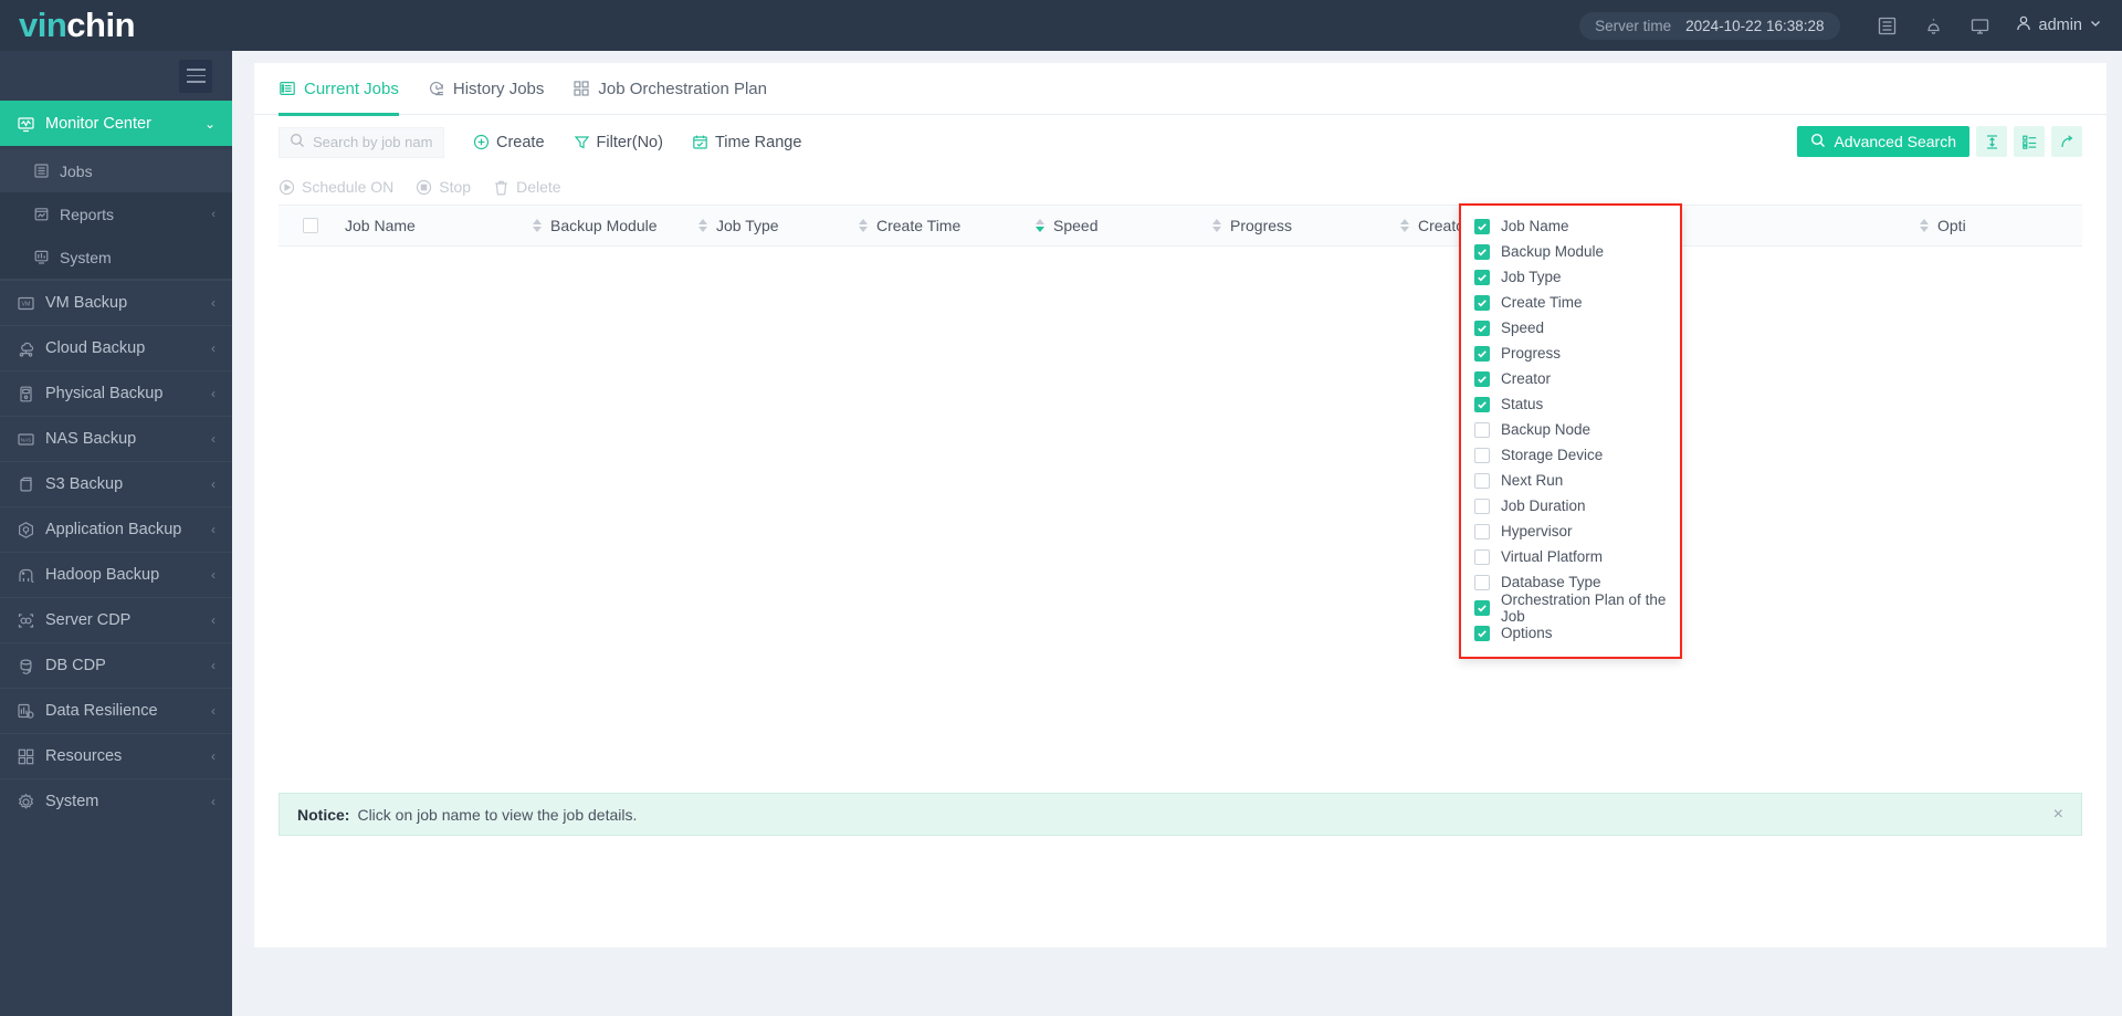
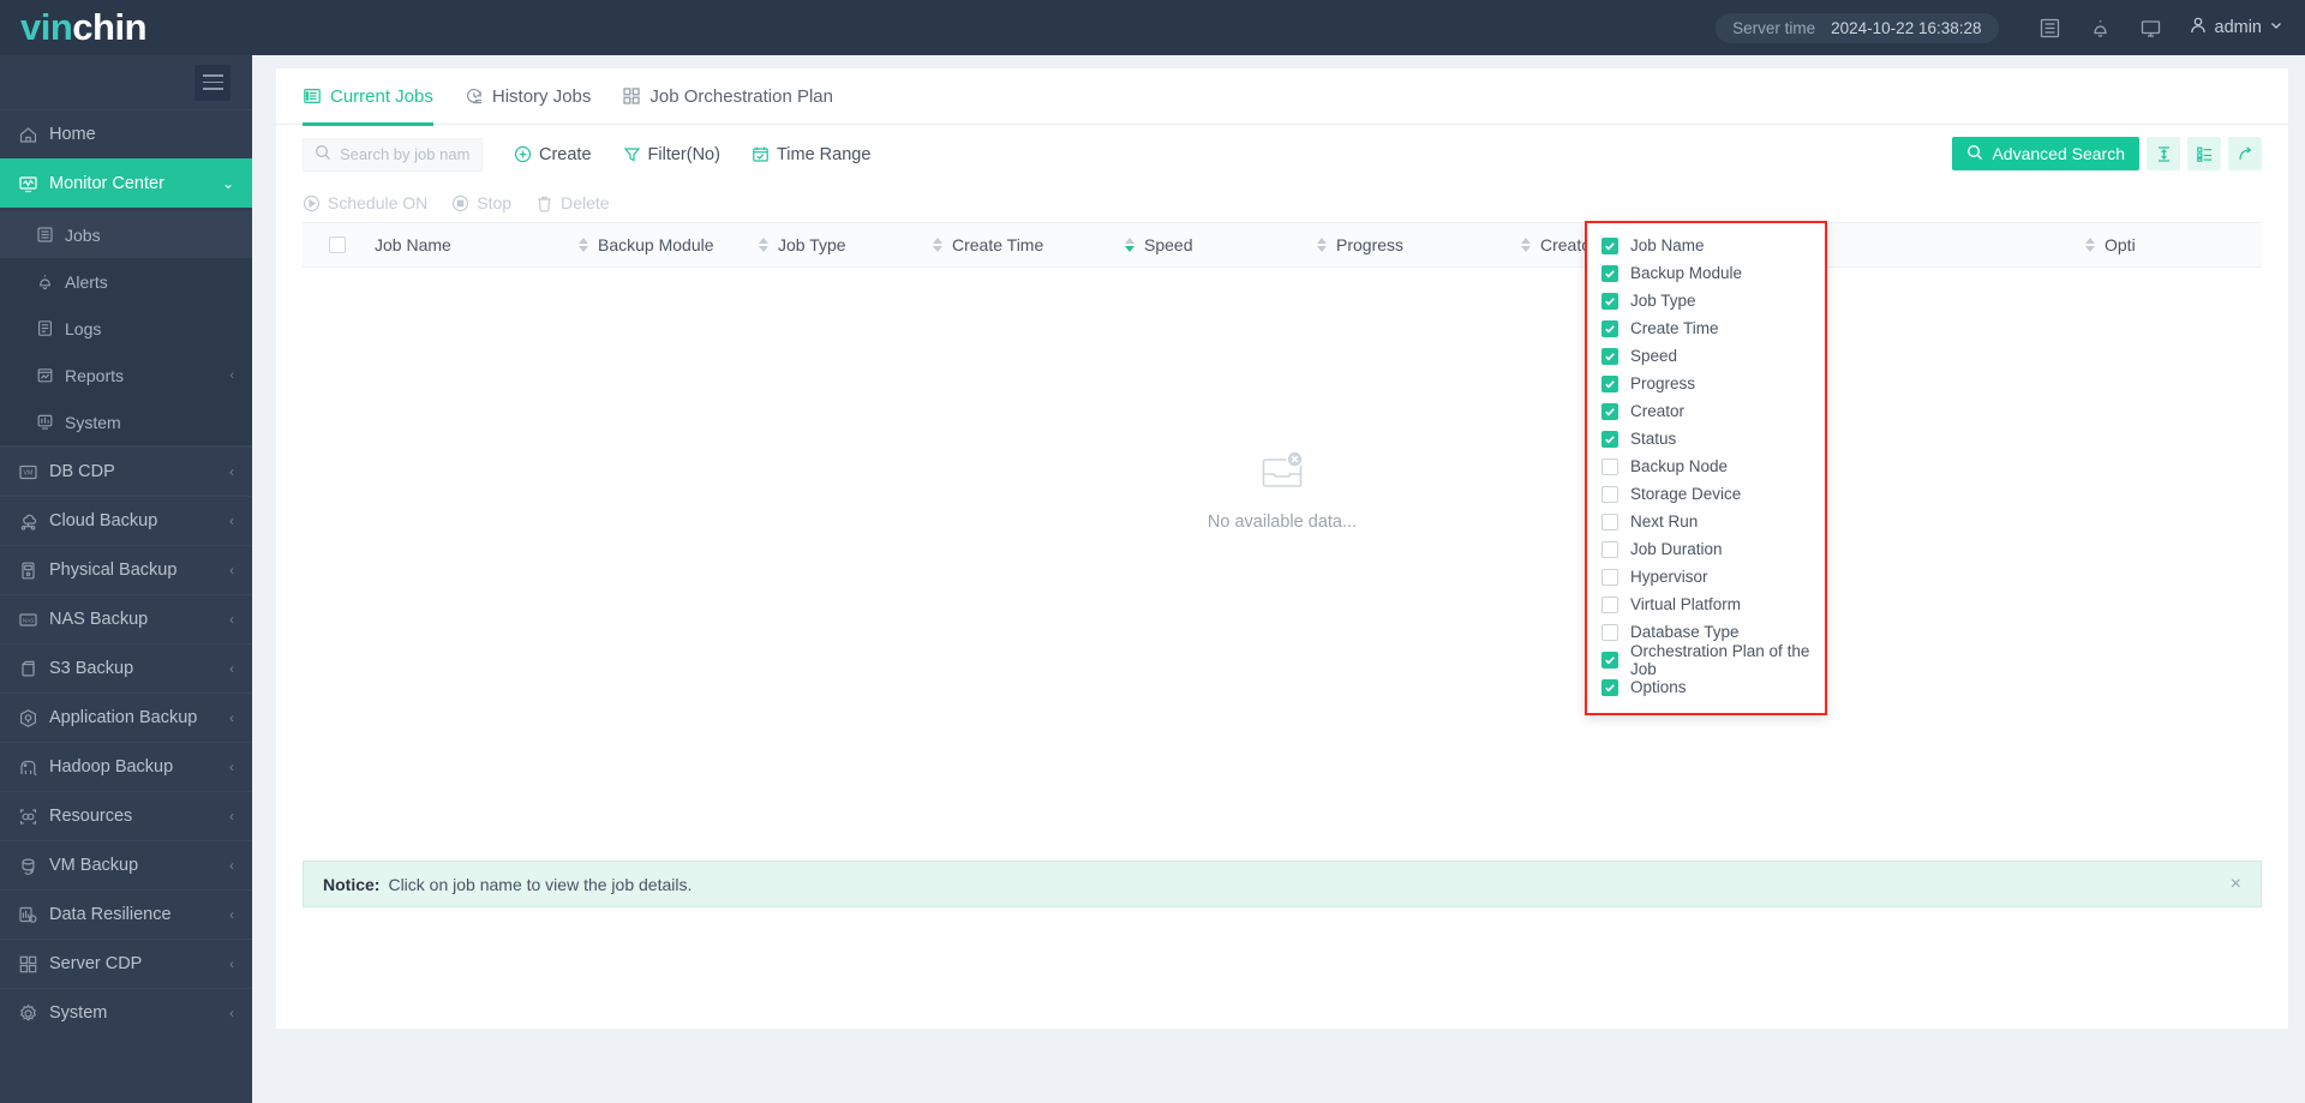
  vinchin
  Server time
  2024-10-22 16:38:28
  admin
+ Home
  Monitor Center
  ⌄
  Jobs
+ Alerts
+ Logs
  Reports
  ‹
  System
- VM Backup
+ DB CDP
  ‹
  Cloud Backup
  ‹
  Physical Backup
  ‹
  NAS Backup
  ‹
  S3 Backup
  ‹
  Application Backup
  ‹
  Hadoop Backup
  ‹
- Server CDP
+ Resources
  ‹
- DB CDP
+ VM Backup
  ‹
  Data Resilience
  ‹
- Resources
+ Server CDP
  ‹
  System
  ‹
  Current Jobs
  History Jobs
  Job Orchestration Plan
  Search by job nam
  Create
  Filter(No)
  Time Range
  Advanced Search
  Schedule ON
  Stop
  Delete
  Job Name
  Backup Module
  Job Type
  Create Time
  Speed
  Progress
  Creat
  Opti
+ No available data...
  Notice:
  Click on job name to view the job details.
  ×
  Job Name
  Backup Module
  Job Type
  Create Time
  Speed
  Progress
  Creator
  Status
  Backup Node
  Storage Device
  Next Run
  Job Duration
  Hypervisor
  Virtual Platform
  Database Type
  Orchestration Plan of the Job
  Options
